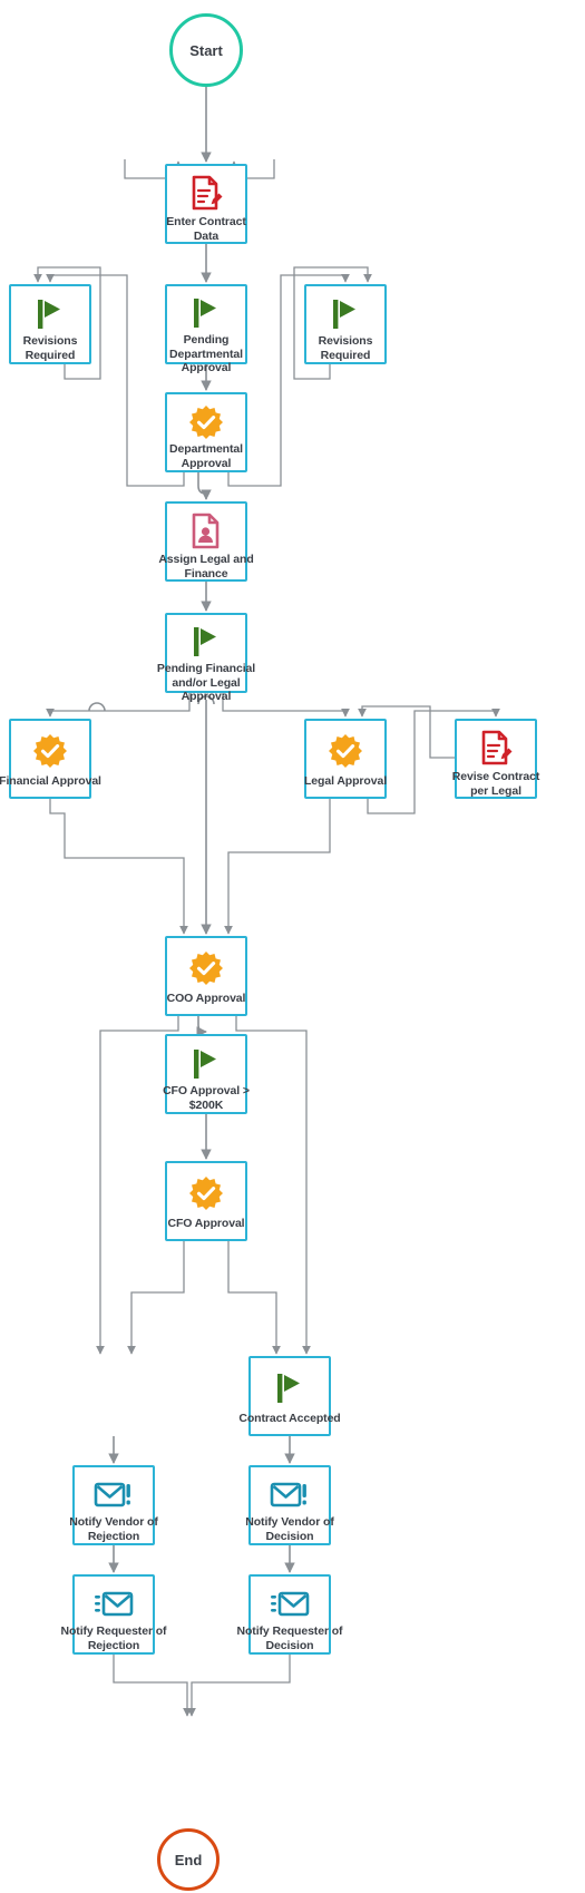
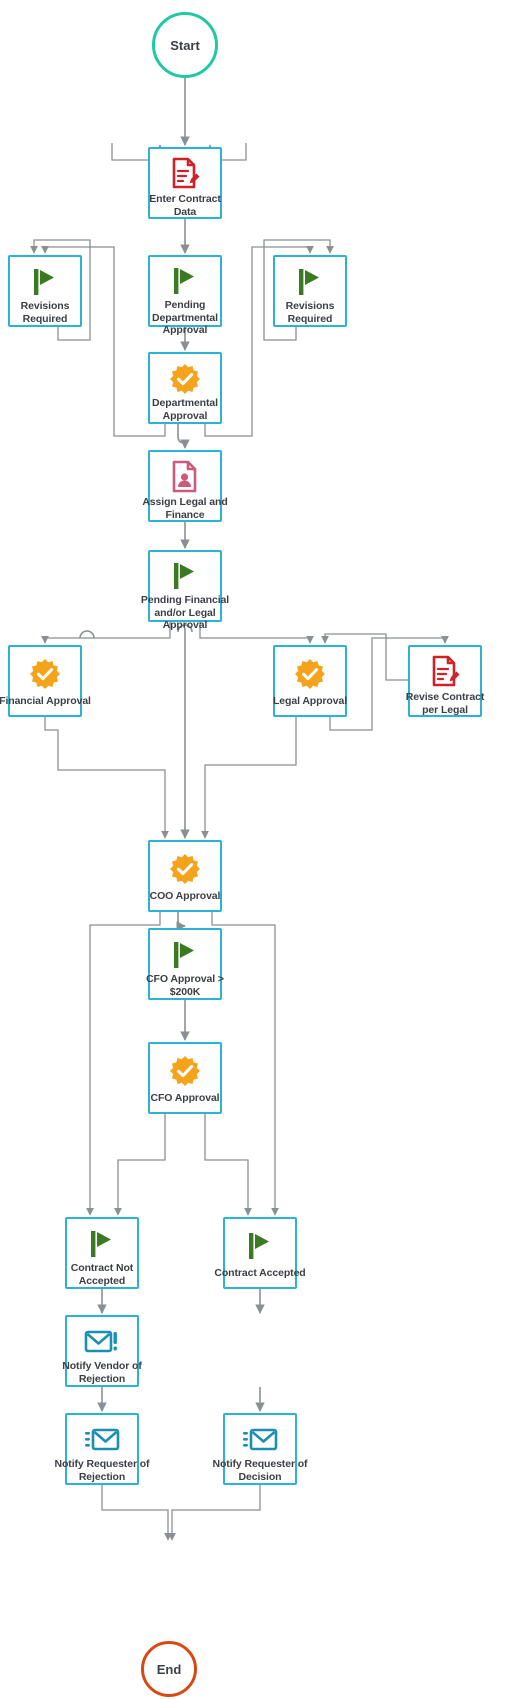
  Start
  End
  Enter Contract Data
  Revisions Required
  Pending Departmental Approval
  Revisions Required
  Departmental Approval
  Assign Legal and Finance
  Pending Financial and/or Legal Approval
  Financial Approval
  Legal Approval
  Revise Contract per Legal
  COO Approval
  CFO Approval > $200K
  CFO Approval
+ Contract Not Accepted
  Contract Accepted
  Notify Vendor of Rejection
- Notify Vendor of Decision
  Notify Requester of Rejection
  Notify Requester of Decision
